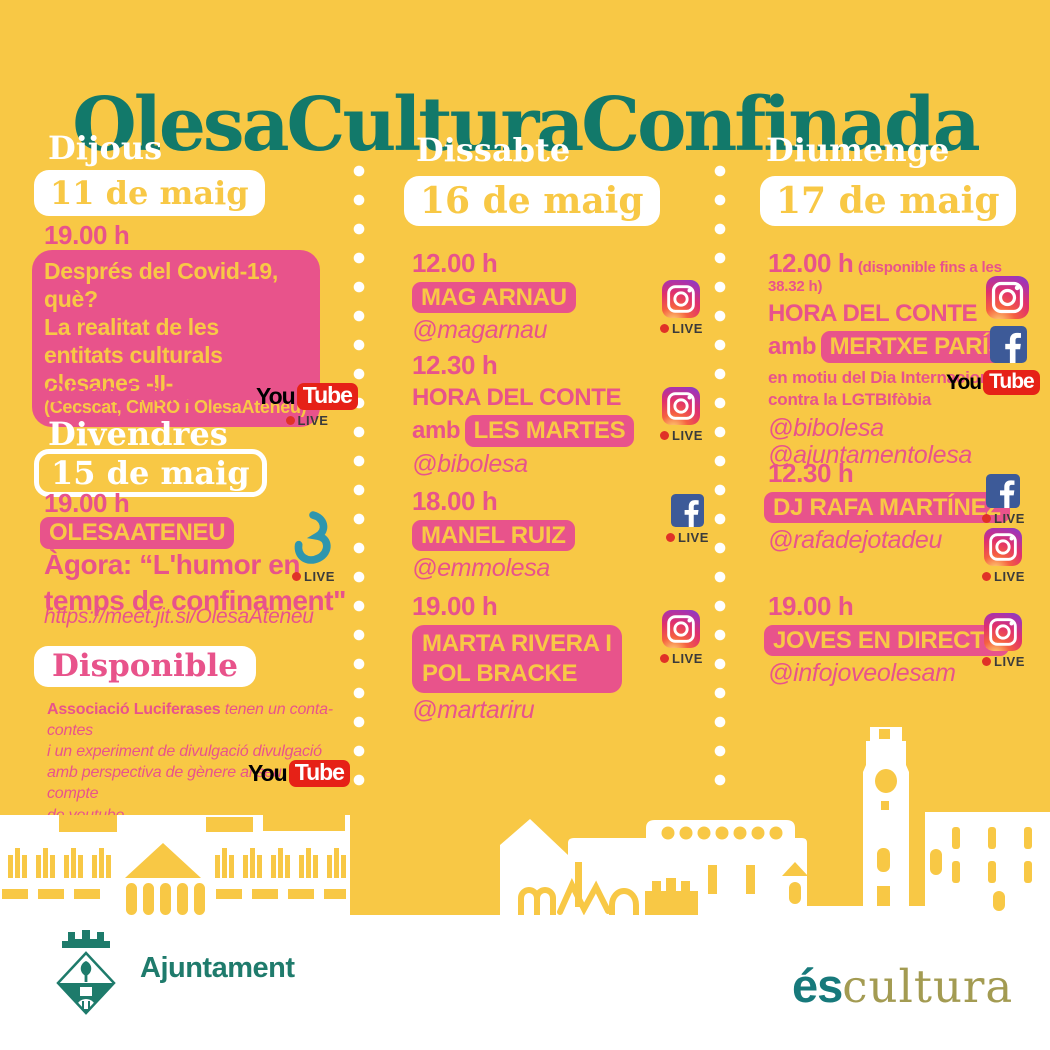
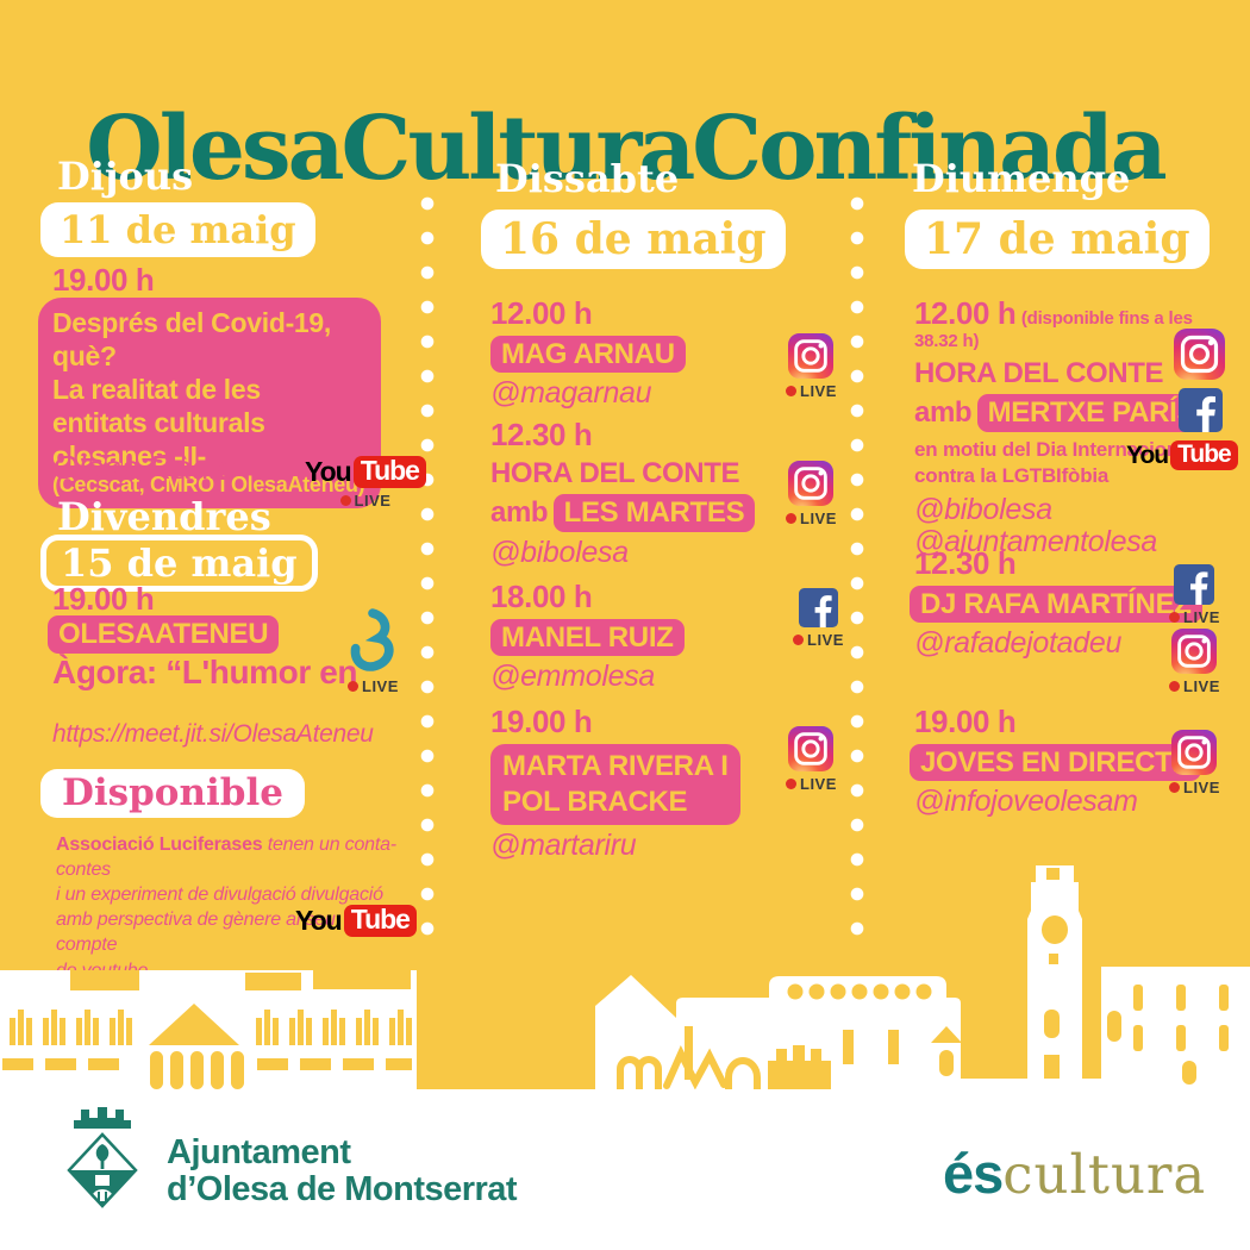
  OlesaCulturaConfinada
  Dijous
  11 de maig
  19.00 h
  Després del Covid-19, què?
  La realitat de les
  entitats culturals
  olesanes -II-
  (Cecscat, CMRO i OlesaAteneu
  Olesa Ràdio
  You
  Tube
  LIVE
  Divendres
  15 de maig
  19.00 h
  OLESAATENEU
  Àgora: “L'humor en
- temps de confinament"
  https://meet.jit.si/OlesaAteneu
  LIVE
  Disponible
  Associació Luciferases tenen un conta-contes
  i un experiment de divulgació divulgació
  amb perspectiva de gènere al seu compte
  You
  Tube
  Dissabte
  16 de maig
  12.00 h
  MAG ARNAU
  @magarnau
  LIVE
  12.30 h
  HORA DEL CONTE
  amb LES MARTES
  @bibolesa
  LIVE
  18.00 h
  MANEL RUIZ
  @emmolesa
  LIVE
  19.00 h
  MARTA RIVERA I
  POL BRACKE
  @martariru
  LIVE
  Diumenge
  17 de maig
  12.00 h (disponible fins a les 38.32 h)
  HORA DEL CONTE
  amb MERTXE PARÍ
  en motiu del Dia Internacio
  contra la LGTBIfòbia
  @bibolesa
  @ajuntamentolesa
  You
  Tube
  12.30 h
  DJ RAFA MARTÍNE
  @rafadejotadeu
  LIVE
  LIVE
  19.00 h
  JOVES EN DIRECT
  @infojoveolesam
  LIVE
  Ajuntament
+ d’Olesa de Montserrat
  és
  cultura
